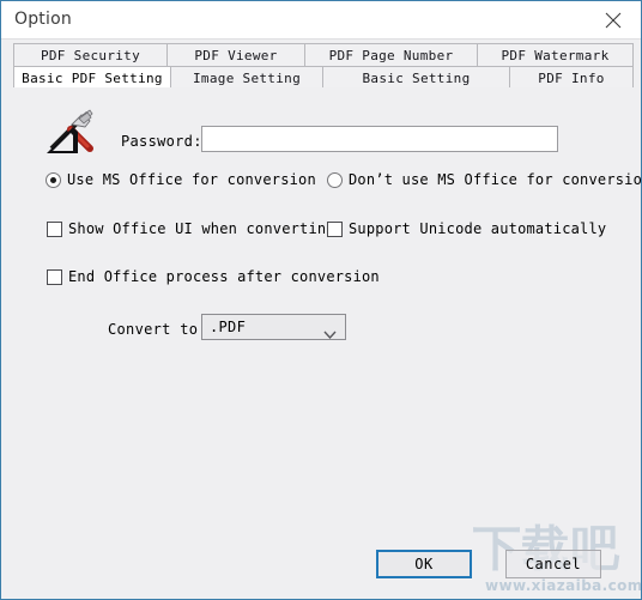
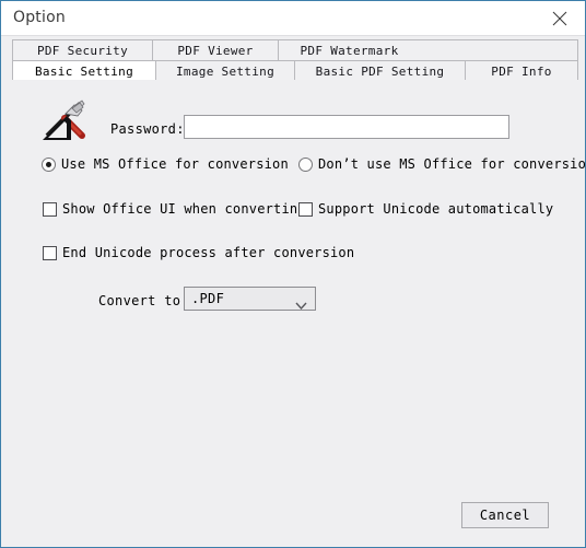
  Option
  PDF Security
  PDF Viewer
- PDF Page Number
  PDF Watermark
- Basic PDF Setting
+ Basic Setting
  Image Setting
- Basic Setting
+ Basic PDF Setting
  PDF Info
  Password:
  Use MS Office for conversion
  Don’t use MS Office for conversio
  Show Office UI when convertin
  Support Unicode automatically
- End Office process after conversion
+ End Unicode process after conversion
  Convert to
  .PDF
- 下载吧
- www.xiazaiba.com
- OK
  Cancel
